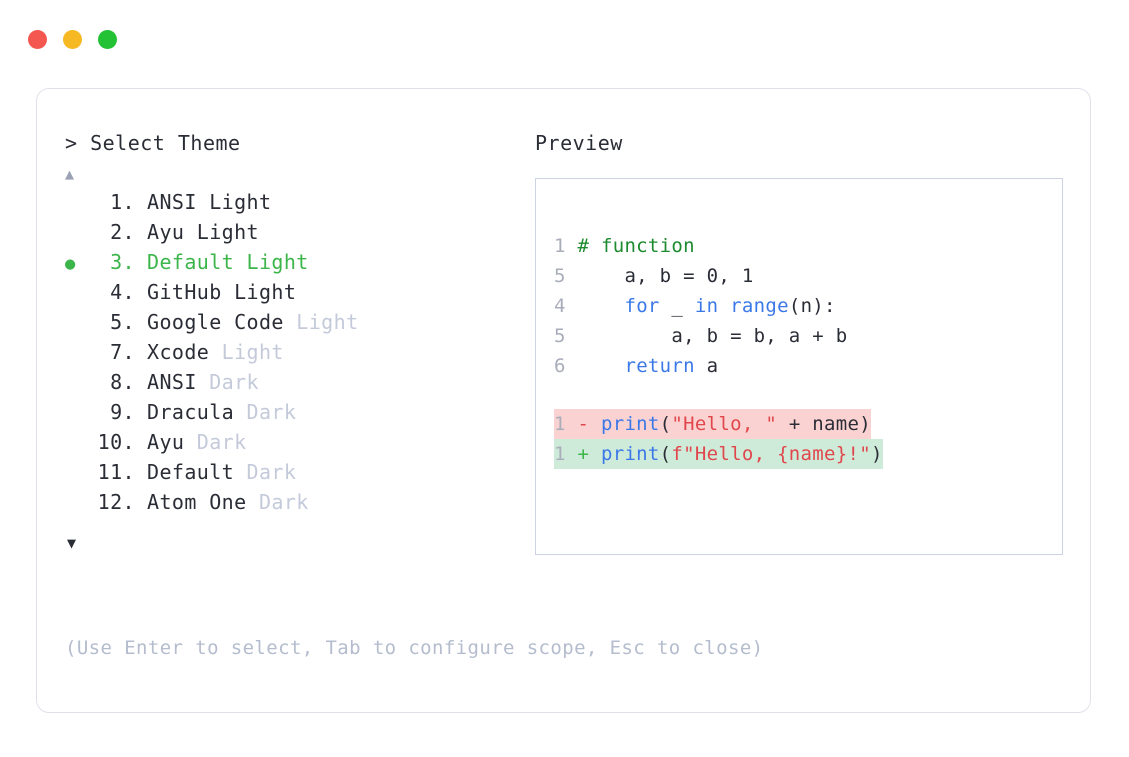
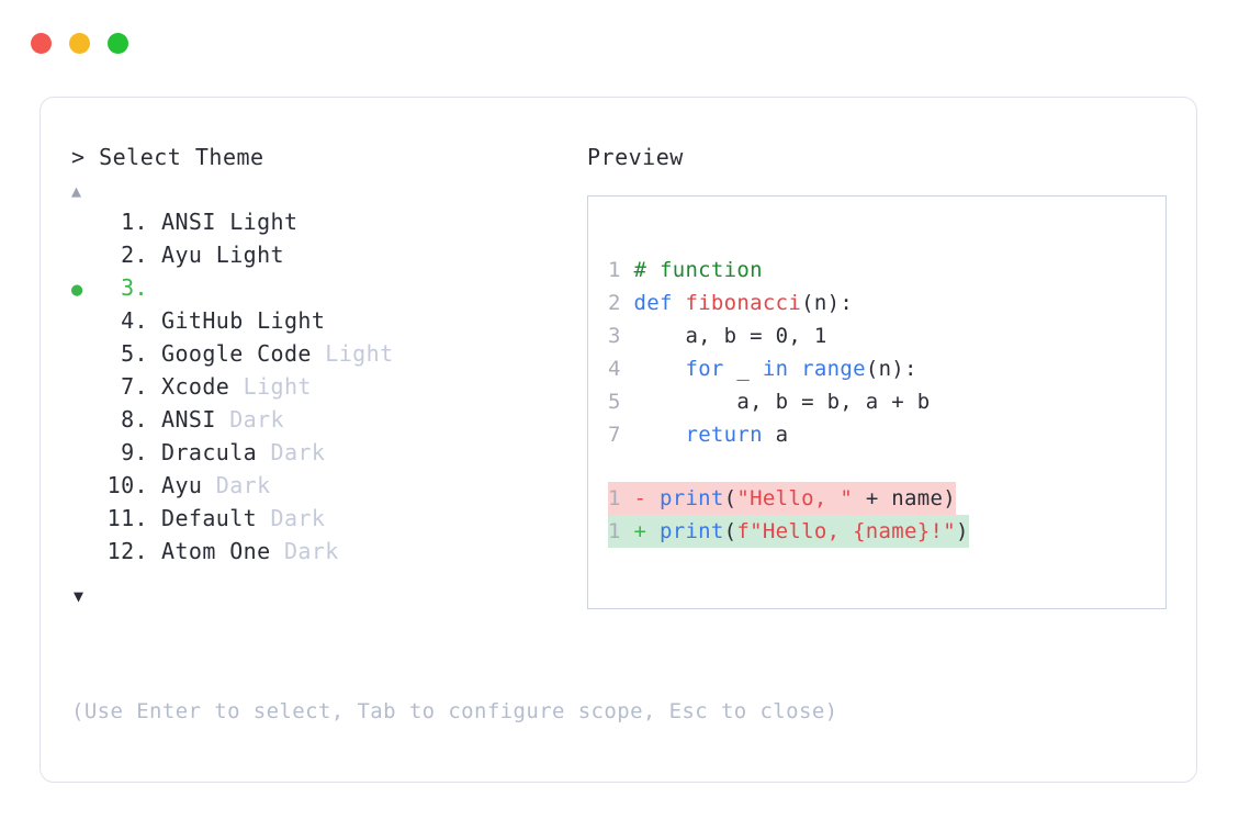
  > Select Theme
  ▲
  1.
  ANSI Light
  2.
  Ayu Light
  ●
  3.
- Default Light
  4.
  GitHub Light
  5.
  Google Code
  Light
  7.
  Xcode
  Light
  8.
  ANSI
  Dark
  9.
  Dracula
  Dark
  10.
  Ayu
  Dark
  11.
  Default
  Dark
  12.
  Atom One
  Dark
  ▼
  (Use Enter to select, Tab to configure scope, Esc to close)
  Preview
  1 # function
+ 2 def fibonacci(n):
- 5 a, b = 0, 1
+ 3 a, b = 0, 1
  4 for _ in range(n):
  5 a, b = b, a + b
- 6 return a
+ 7 return a
  1 - print("Hello, " + name)
  1 + print(f"Hello, {name}!")
